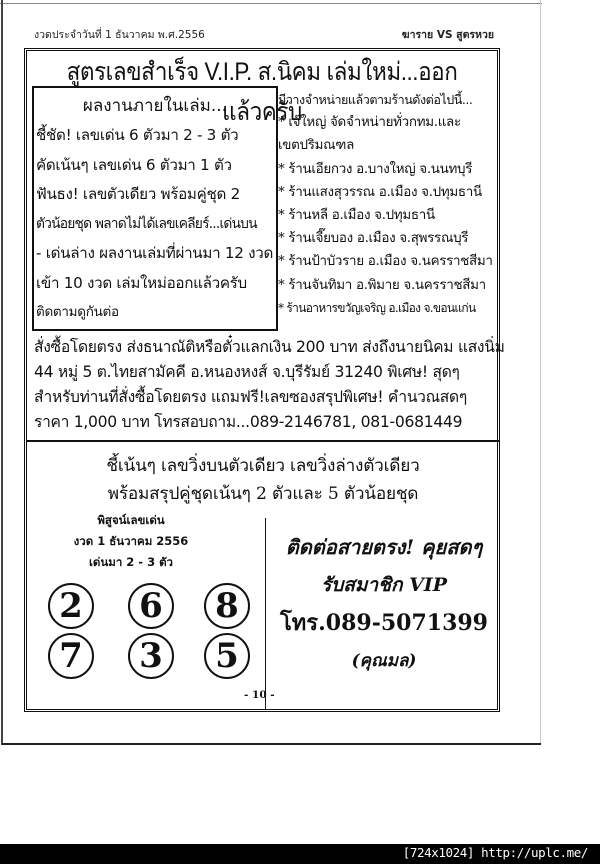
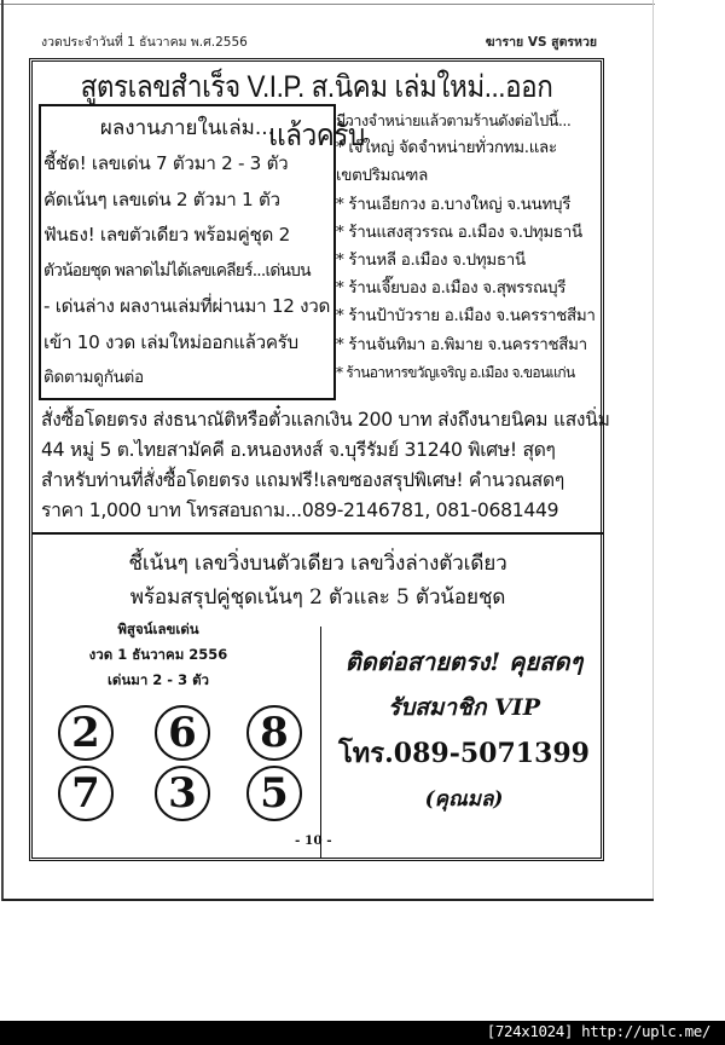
  งวดประจำวันที่ 1 ธันวาคม พ.ศ.2556
  ฆาราย VS สูตรหวย
  สูตรเลขสำเร็จ V.I.P. ส.นิคม เล่มใหม่...ออกแล้วครับ
  ผลงานภายในเล่ม...
- ชี้ชัด! เลขเด่น 6 ตัวมา 2 - 3 ตัว
+ ชี้ชัด! เลขเด่น 7 ตัวมา 2 - 3 ตัว
- คัดเน้นๆ เลขเด่น 6 ตัวมา 1 ตัว
+ คัดเน้นๆ เลขเด่น 2 ตัวมา 1 ตัว
  ฟันธง! เลขตัวเดียว พร้อมคู่ชุด 2
  ตัวน้อยชุด พลาดไม่ได้เลขเคลียร์...เด่นบน
  - เด่นล่าง ผลงานเล่มที่ผ่านมา 12 งวด
  เข้า 10 งวด เล่มใหม่ออกแล้วครับ
  ติดตามดูกันต่อ
  มีวางจำหน่ายแล้วตามร้านดังต่อไปนี้...
  * เจ๊ใหญ่ จัดจำหน่ายทั่วกทม.และ
  เขตปริมณฑล
  * ร้านเอียกวง อ.บางใหญ่ จ.นนทบุรี
  * ร้านแสงสุวรรณ อ.เมือง จ.ปทุมธานี
  * ร้านหลี อ.เมือง จ.ปทุมธานี
  * ร้านเจี๊ยบอง อ.เมือง จ.สุพรรณบุรี
  * ร้านป้าบัวราย อ.เมือง จ.นครราชสีมา
  * ร้านจันทิมา อ.พิมาย จ.นครราชสีมา
  * ร้านอาหารขวัญเจริญ อ.เมือง จ.ขอนแก่น
  สั่งซื้อโดยตรง ส่งธนาณัติหรือตั๋วแลกเงิน 200 บาท ส่งถึงนายนิคม แสงนิ่ม
  44 หมู่ 5 ต.ไทยสามัคคี อ.หนองหงส์ จ.บุรีรัมย์ 31240 พิเศษ! สุดๆ
  สำหรับท่านที่สั่งซื้อโดยตรง แถมฟรี!เลขซองสรุปพิเศษ! คำนวณสดๆ
  ราคา 1,000 บาท โทรสอบถาม...089-2146781, 081-0681449
  ชี้เน้นๆ เลขวิ่งบนตัวเดียว เลขวิ่งล่างตัวเดียว
  พร้อมสรุปคู่ชุดเน้นๆ 2 ตัวและ 5 ตัวน้อยชุด
  พิสูจน์เลขเด่น
  งวด 1 ธันวาคม 2556
  เด่นมา 2 - 3 ตัว
  2
  6
  8
  7
  3
  5
  ติดต่อสายตรง! คุยสดๆ
  รับสมาชิก VIP
  โทร.089-5071399
  (คุณมล)
  - 10 -
  [724x1024] http://uplc.me/
